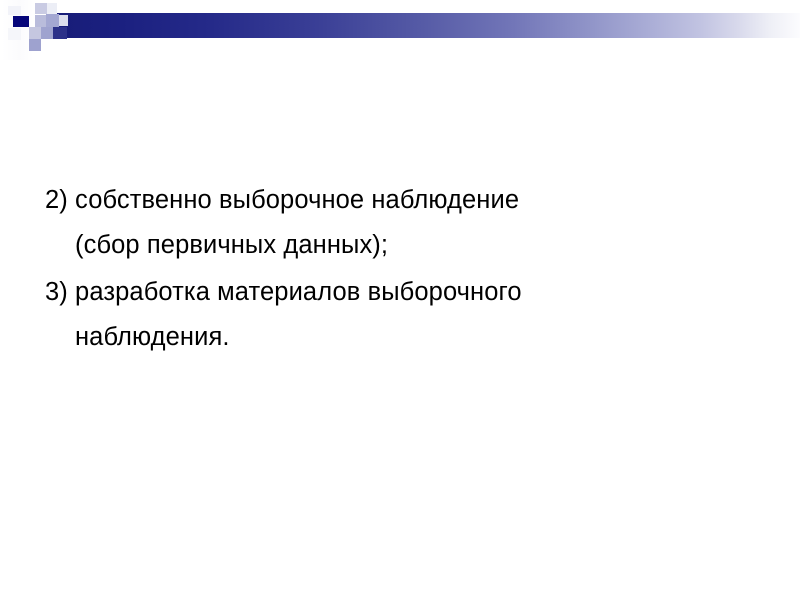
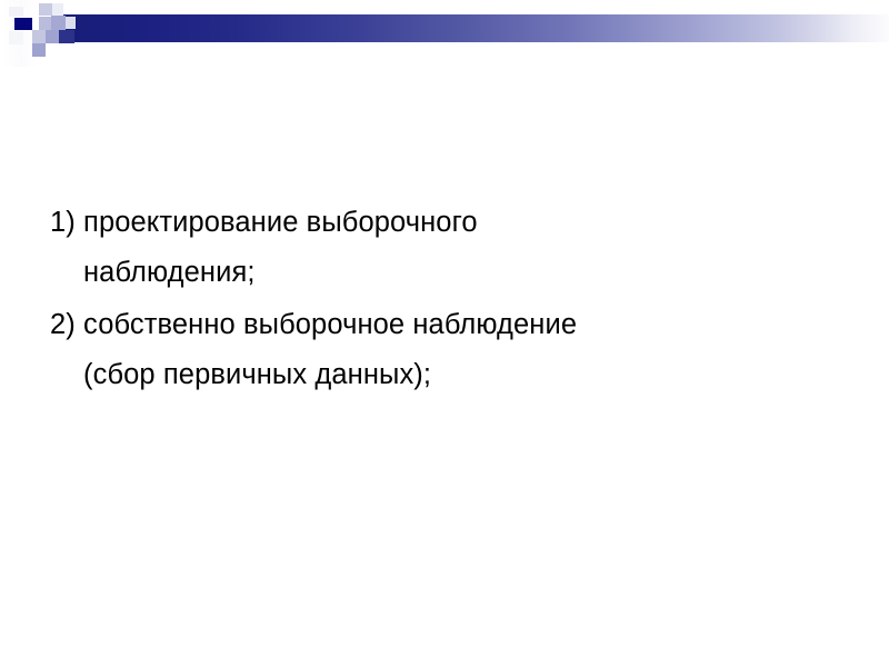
+ 1) проектирование выборочного
+ наблюдения;
  2) собственно выборочное наблюдение
  (сбор первичных данных);
- 3) разработка материалов выборочного
- наблюдения.
